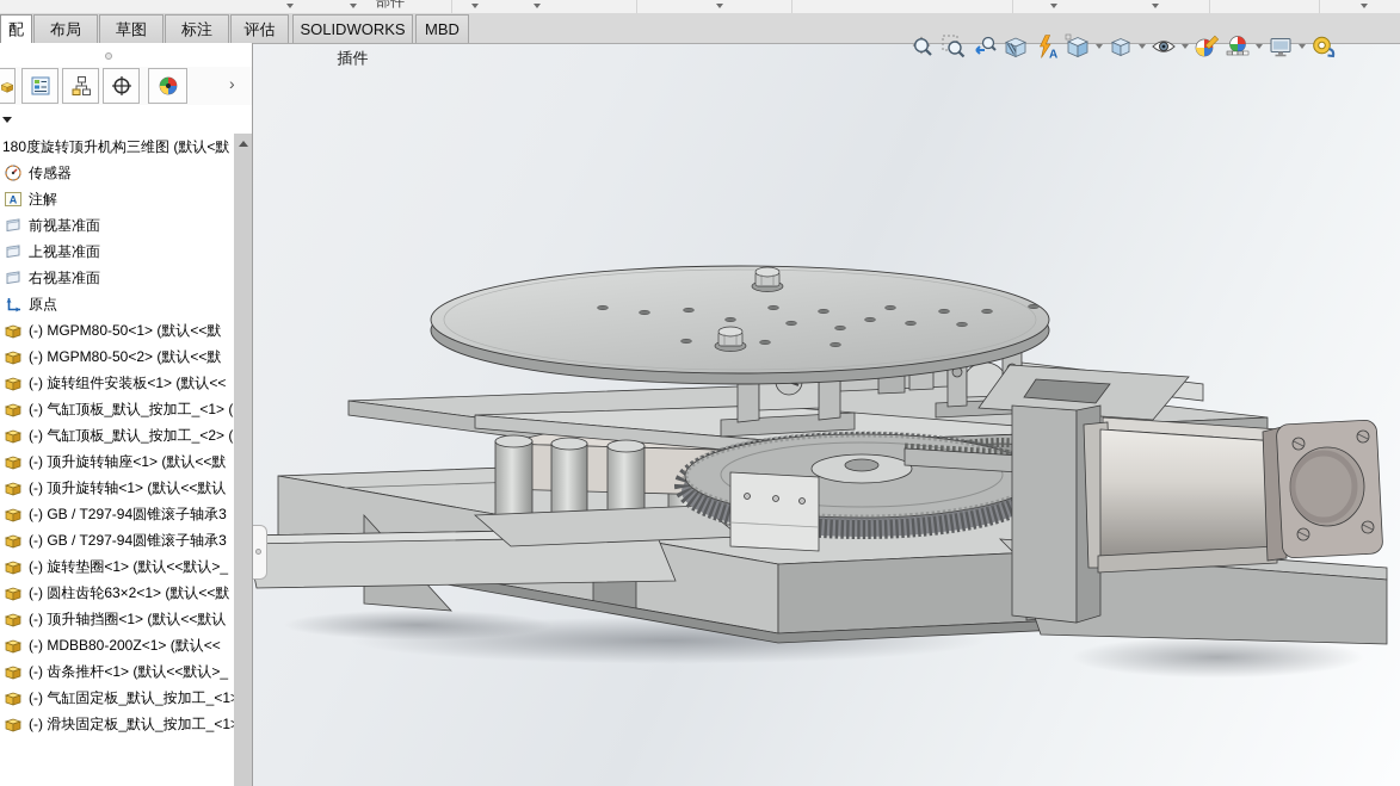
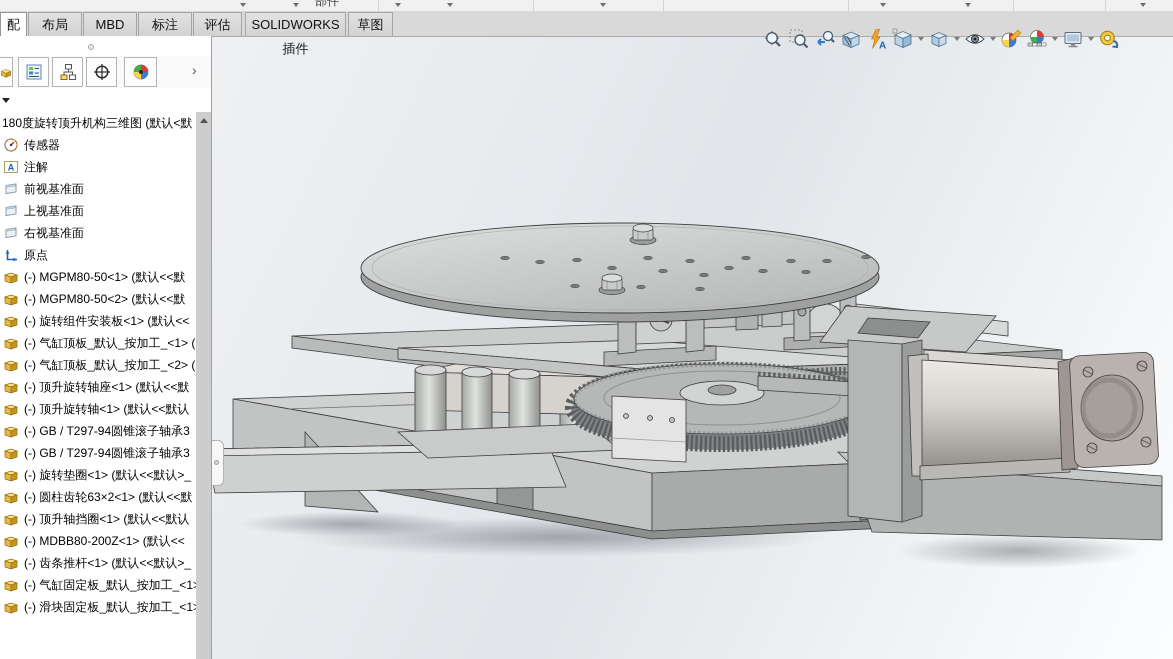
  部件
  布局
- 草图
+ MBD
  标注
  评估
  SOLIDWORKS 插件
- MBD
+ 草图
  A
  ›
  180度旋转顶升机构三维图 (默认<默
  传感器
  A
  注解
  前视基准面
  上视基准面
  右视基准面
  原点
  (-) MGPM80-50<1> (默认<<默
  (-) MGPM80-50<2> (默认<<默
  (-) 旋转组件安装板<1> (默认<<
  (-) 气缸顶板_默认_按加工_<1> (
  (-) 气缸顶板_默认_按加工_<2> (
  (-) 顶升旋转轴座<1> (默认<<默
  (-) 顶升旋转轴<1> (默认<<默认
  (-) GB / T297-94圆锥滚子轴承3
  (-) GB / T297-94圆锥滚子轴承3
  (-) 旋转垫圈<1> (默认<<默认>_
  (-) 圆柱齿轮63×2<1> (默认<<默
  (-) 顶升轴挡圈<1> (默认<<默认
  (-) MDBB80-200Z<1> (默认<<
  (-) 齿条推杆<1> (默认<<默认>_
  (-) 气缸固定板_默认_按加工_<1
  (-) 滑块固定板_默认_按加工_<1
